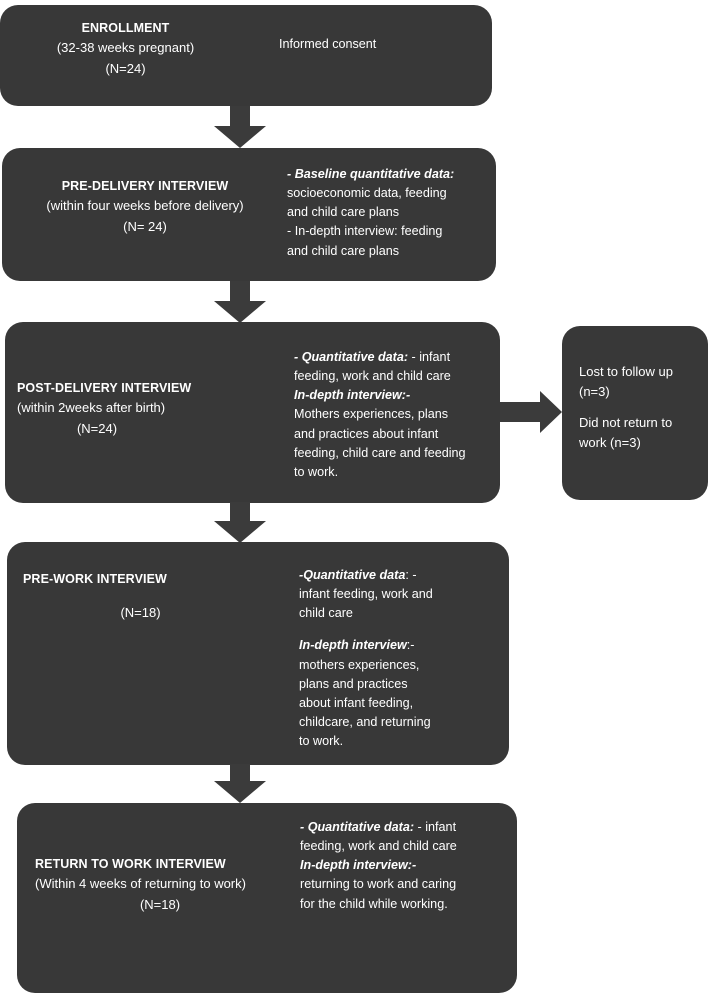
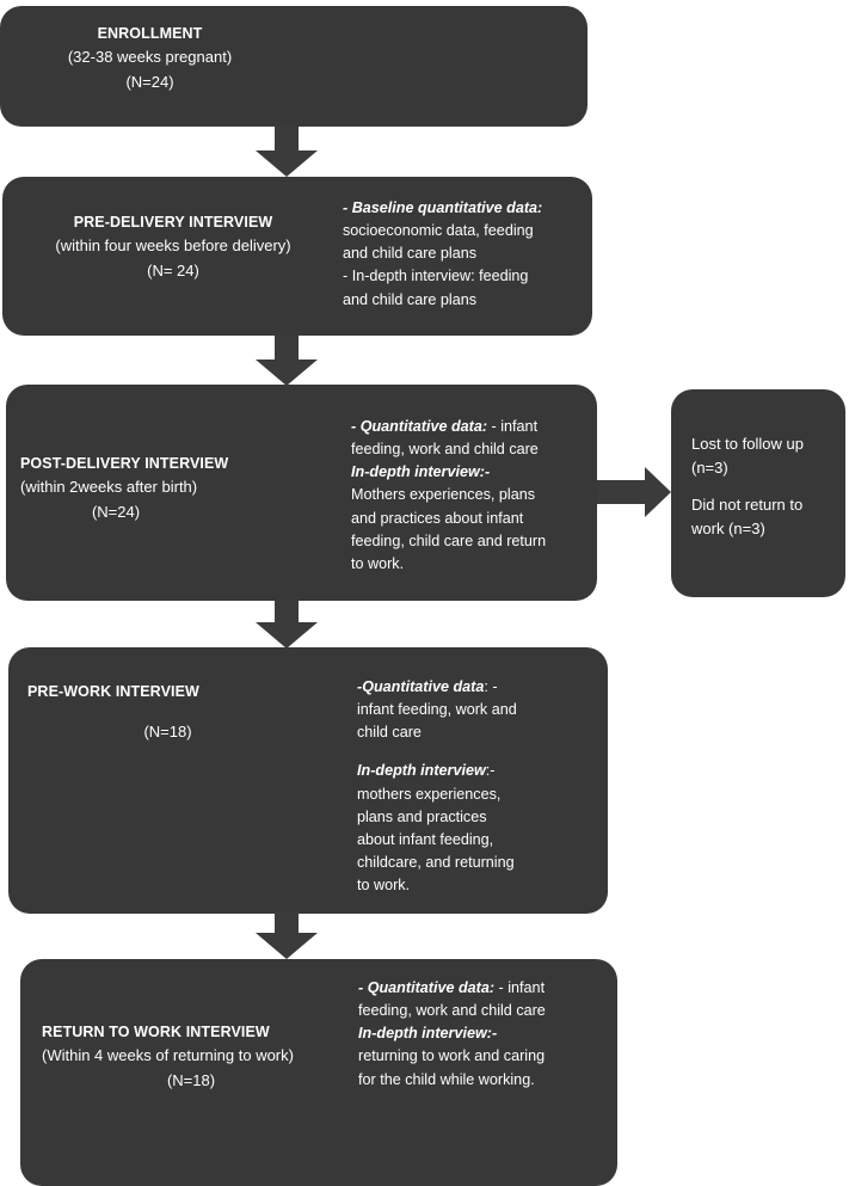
  ENROLLMENT
  (32-38 weeks pregnant)
  (N=24)
- Informed consent
  PRE-DELIVERY INTERVIEW
  (within four weeks before delivery)
  (N= 24)
  - Baseline quantitative data:
  socioeconomic data, feeding
  and child care plans
  - In-depth interview: feeding
  and child care plans
  POST-DELIVERY INTERVIEW
  (within 2weeks after birth)
  (N=24)
  - Quantitative data: - infant
  feeding, work and child care
  In-depth interview:-
  Mothers experiences, plans
  and practices about infant
- feeding, child care and feeding
+ feeding, child care and return
  to work.
  Lost to follow up
  (n=3)
  Did not return to
  work (n=3)
  PRE-WORK INTERVIEW
  (N=18)
  -Quantitative data: -
  infant feeding, work and
  child care
  In-depth interview:-
  mothers experiences,
  plans and practices
  about infant feeding,
  childcare, and returning
  to work.
  RETURN TO WORK INTERVIEW
  (Within 4 weeks of returning to work)
  (N=18)
  - Quantitative data: - infant
  feeding, work and child care
  In-depth interview:-
  returning to work and caring
  for the child while working.
